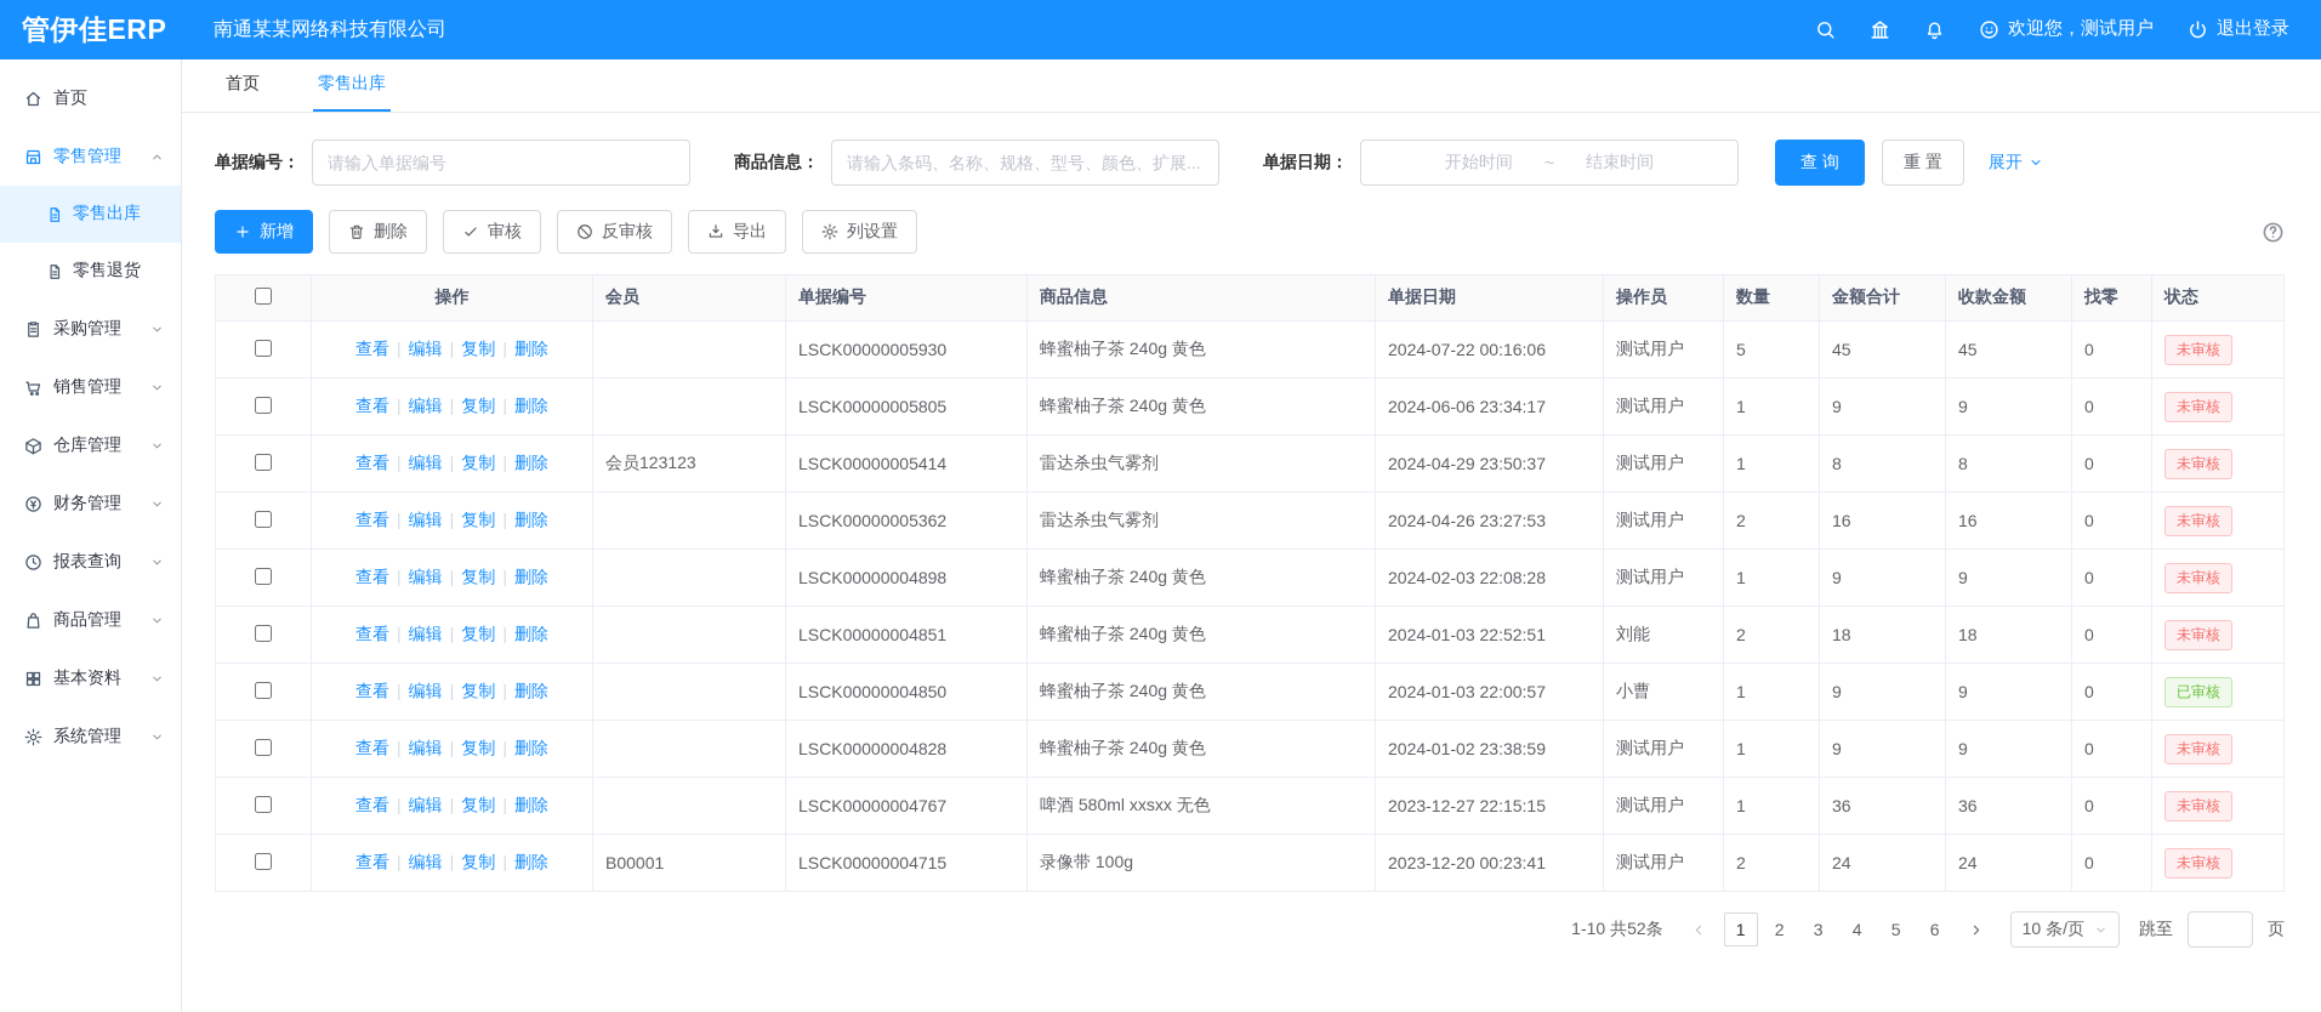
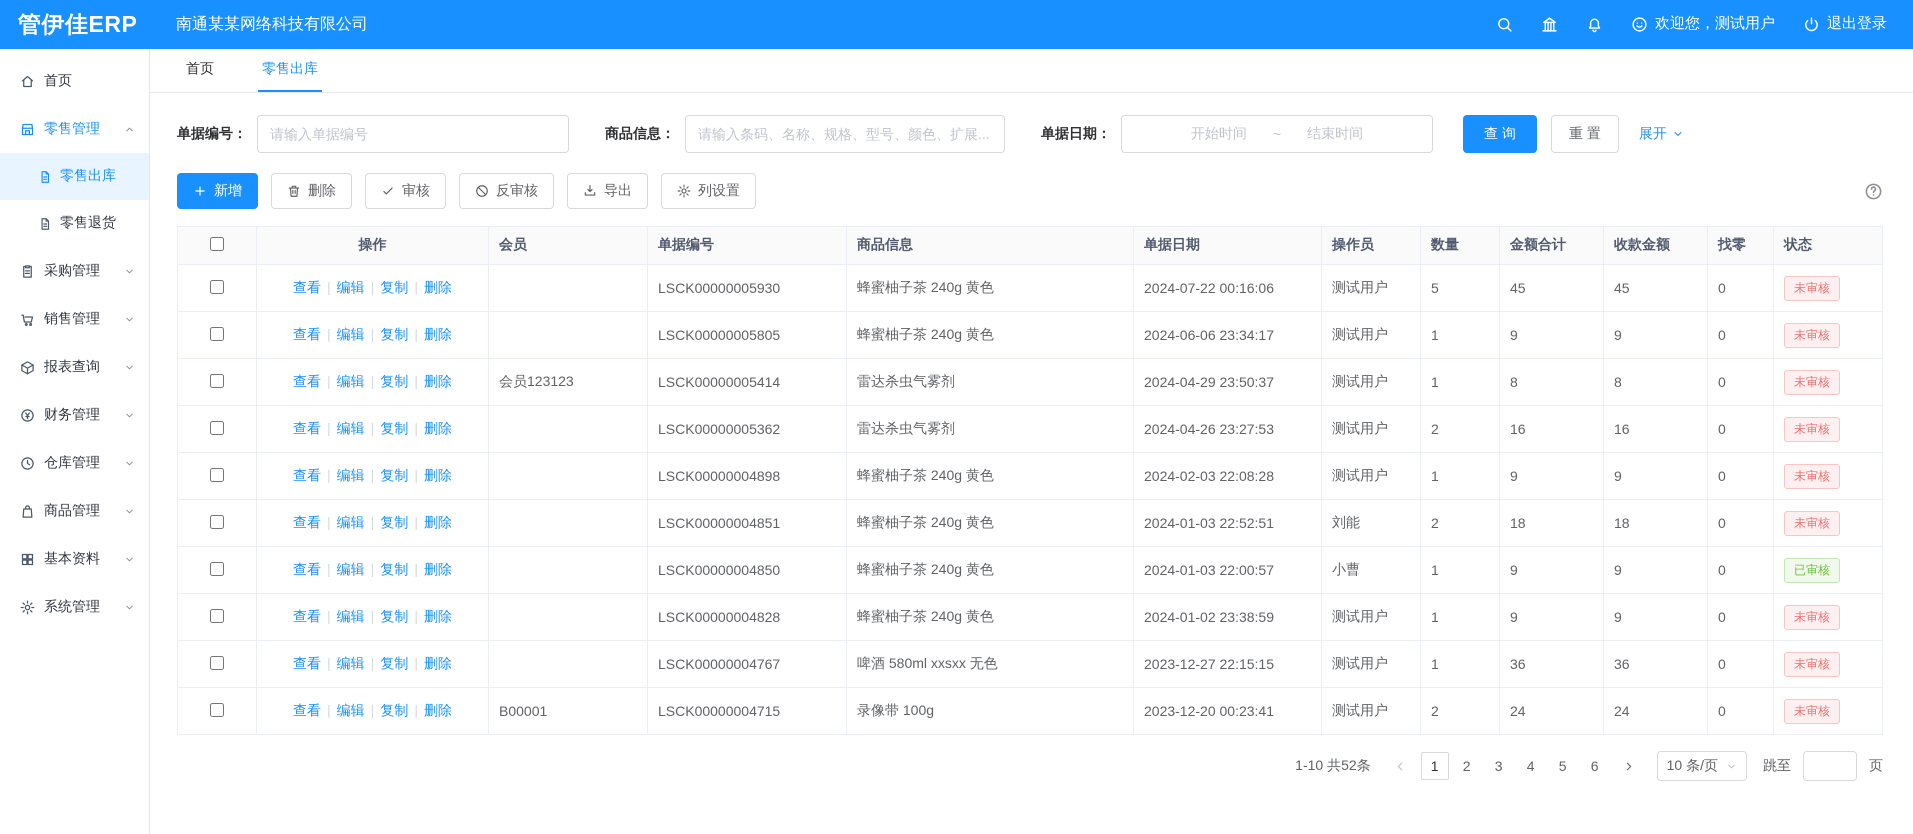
  管伊佳ERP
  南通某某网络科技有限公司
  欢迎您，测试用户
  退出登录
  首页
  零售管理
  零售出库
  零售退货
  采购管理
  销售管理
- 仓库管理
+ 报表查询
  财务管理
- 报表查询
+ 仓库管理
  商品管理
  基本资料
  系统管理
  首页
  零售出库
  单据编号：
  请输入单据编号
  商品信息：
  请输入条码、名称、规格、型号、颜色、扩展...
  单据日期：
  开始时间
  ~
  结束时间
  查 询
  重 置
  展开
  新增
  删除
  审核
  反审核
  导出
  列设置
  	操作	会员	单据编号	商品信息	单据日期	操作员	数量	金额合计	收款金额	找零	状态
  	查看 | 编辑 | 复制 | 删除		LSCK00000005930	蜂蜜柚子茶 240g 黄色	2024-07-22 00:16:06	测试用户	5	45	45	0	未审核
  	查看 | 编辑 | 复制 | 删除		LSCK00000005805	蜂蜜柚子茶 240g 黄色	2024-06-06 23:34:17	测试用户	1	9	9	0	未审核
  	查看 | 编辑 | 复制 | 删除	会员123123	LSCK00000005414	雷达杀虫气雾剂	2024-04-29 23:50:37	测试用户	1	8	8	0	未审核
  	查看 | 编辑 | 复制 | 删除		LSCK00000005362	雷达杀虫气雾剂	2024-04-26 23:27:53	测试用户	2	16	16	0	未审核
  	查看 | 编辑 | 复制 | 删除		LSCK00000004898	蜂蜜柚子茶 240g 黄色	2024-02-03 22:08:28	测试用户	1	9	9	0	未审核
  	查看 | 编辑 | 复制 | 删除		LSCK00000004851	蜂蜜柚子茶 240g 黄色	2024-01-03 22:52:51	刘能	2	18	18	0	未审核
  	查看 | 编辑 | 复制 | 删除		LSCK00000004850	蜂蜜柚子茶 240g 黄色	2024-01-03 22:00:57	小曹	1	9	9	0	已审核
  	查看 | 编辑 | 复制 | 删除		LSCK00000004828	蜂蜜柚子茶 240g 黄色	2024-01-02 23:38:59	测试用户	1	9	9	0	未审核
  	查看 | 编辑 | 复制 | 删除		LSCK00000004767	啤酒 580ml xxsxx 无色	2023-12-27 22:15:15	测试用户	1	36	36	0	未审核
  	查看 | 编辑 | 复制 | 删除	B00001	LSCK00000004715	录像带 100g	2023-12-20 00:23:41	测试用户	2	24	24	0	未审核
  1-10 共52条
  1
  2
  3
  4
  5
  6
  10 条/页
  跳至
  页
